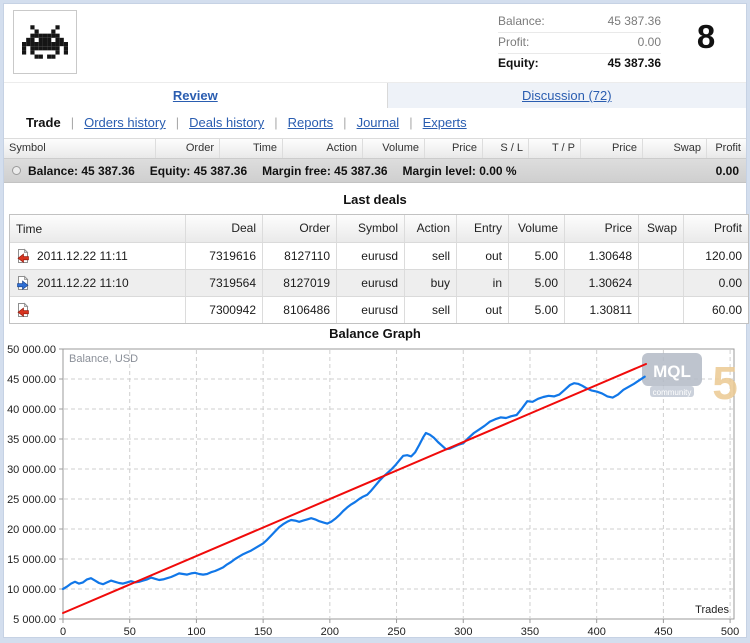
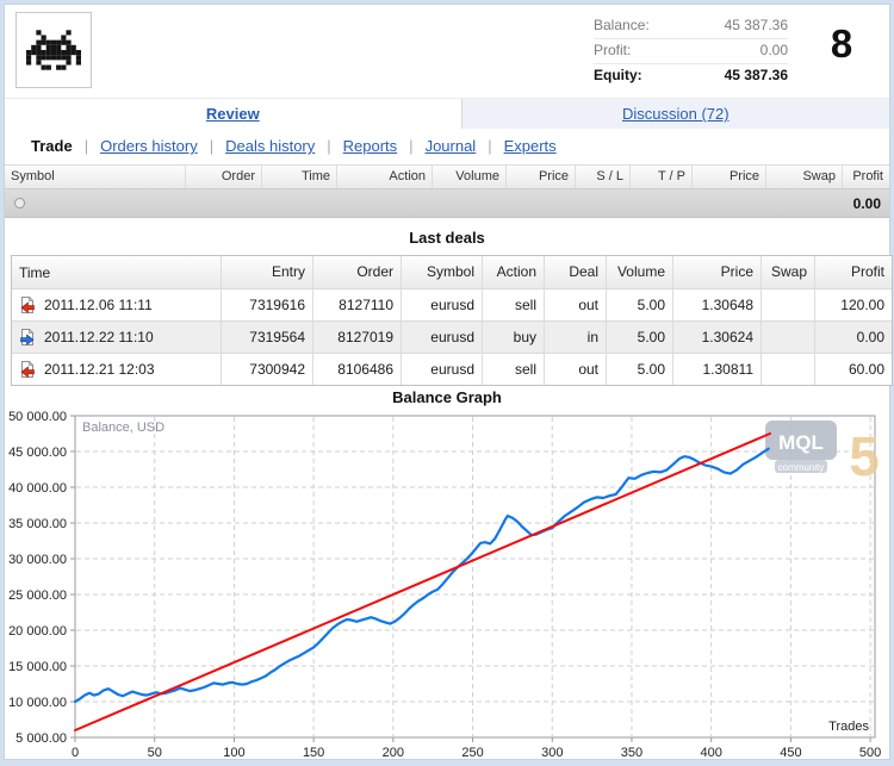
  Balance:
  45 387.36
  Profit:
  0.00
  Equity:
  45 387.36
  8
  Review
  Discussion (72)
  Trade | Orders history | Deals history | Reports | Journal | Experts
  Symbol
  Order
  Time
  Action
  Volume
  Price
  S / L
  T / P
  Price
  Swap
  Profit
- Balance: 45 387.36 Equity: 45 387.36 Margin free: 45 387.36 Margin level: 0.00 %
  0.00
  Last deals
  Time
- Deal
+ Entry
  Order
  Symbol
  Action
- Entry
+ Deal
  Volume
  Price
  Swap
  Profit
- 2011.12.22 11:11
+ 2011.12.06 11:11
  7319616
  8127110
  eurusd
  sell
  out
  5.00
  1.30648
  120.00
  2011.12.22 11:10
  7319564
  8127019
  eurusd
  buy
  in
  5.00
  1.30624
  0.00
+ 2011.12.21 12:03
  7300942
  8106486
  eurusd
  sell
  out
  5.00
  1.30811
  60.00
  Balance Graph
  50 000.00
  45 000.00
  40 000.00
  35 000.00
  30 000.00
  25 000.00
  20 000.00
  15 000.00
  10 000.00
  5 000.00
  0
  50
  100
  150
  200
  250
  300
  350
  400
  450
  500
  Balance, USD
  Trades
  MQL
  community
  5
